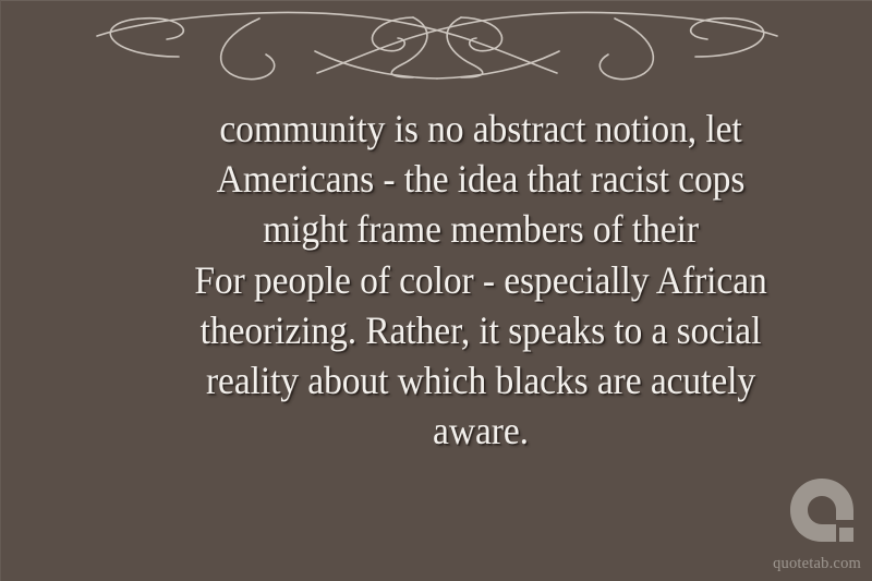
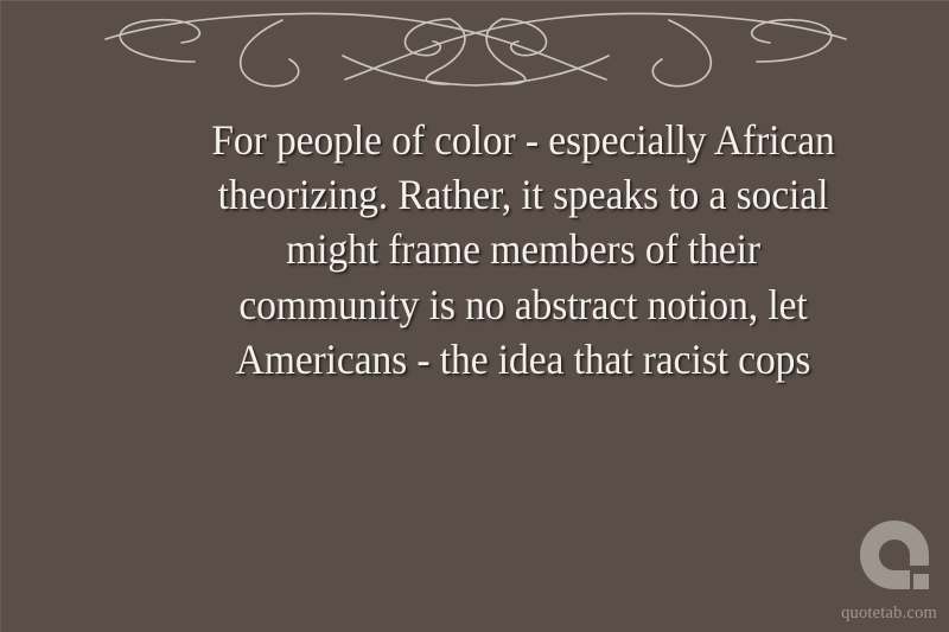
- community is no abstract notion, let
+ For people of color - especially African
- Americans - the idea that racist cops
+ theorizing. Rather, it speaks to a social
  might frame members of their
- For people of color - especially African
+ community is no abstract notion, let
- theorizing. Rather, it speaks to a social
+ Americans - the idea that racist cops
- reality about which blacks are acutely
- aware.
  quotetab.com
